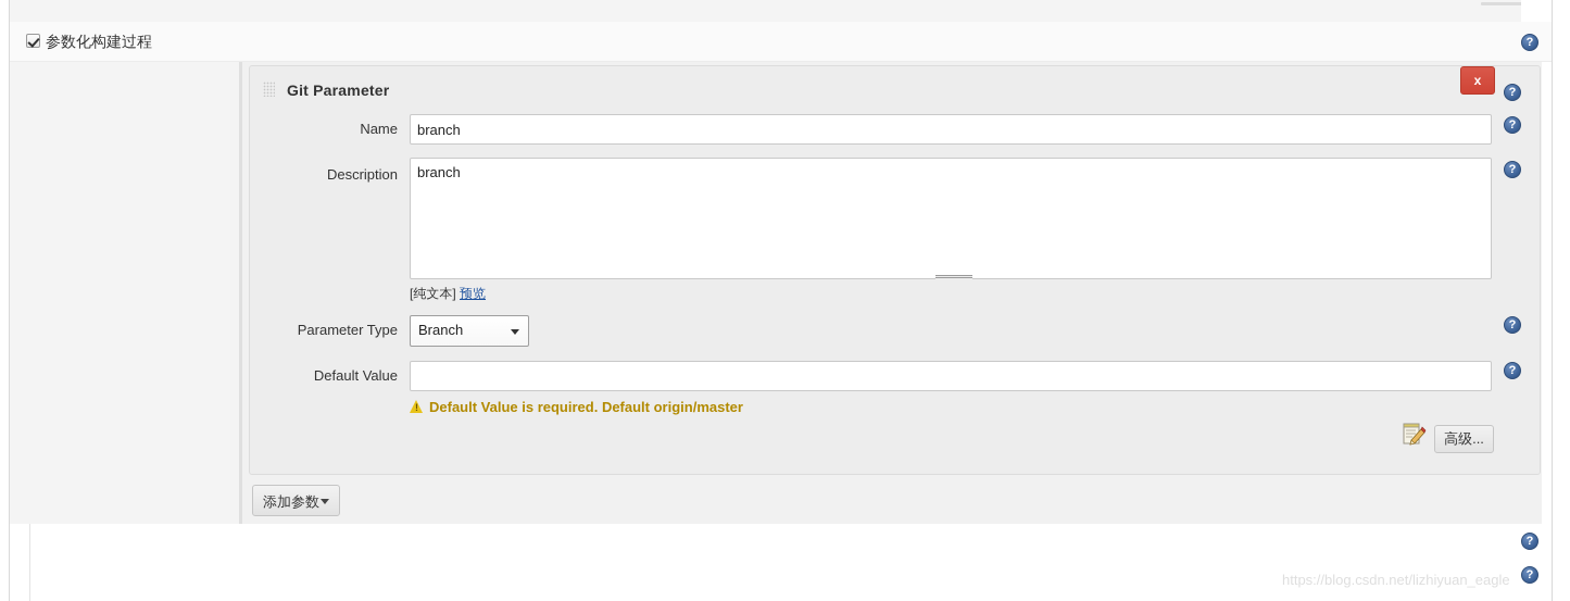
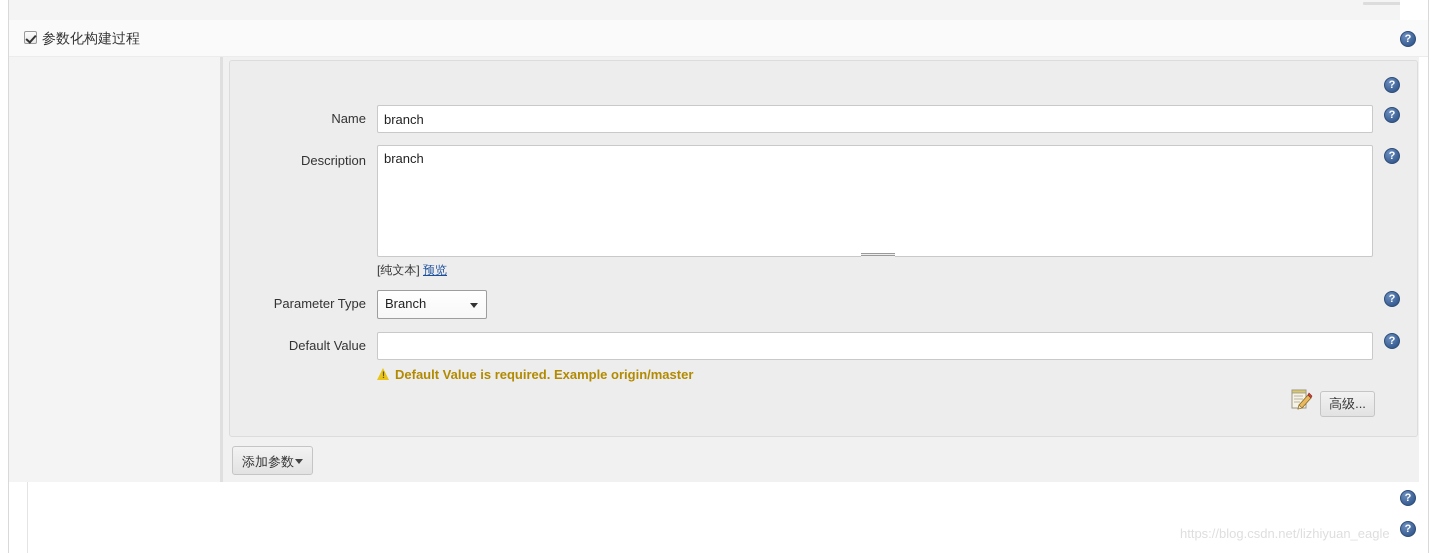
  参数化构建过程
- Git Parameter
- x
  Name
  branch
  Description
  branch
  [纯文本] 预览
  Parameter Type
  Branch
  Default Value
- Default Value is required. Default origin/master
+ Default Value is required. Example origin/master
  高级...
  添加参数
  https://blog.csdn.net/lizhiyuan_eagle
